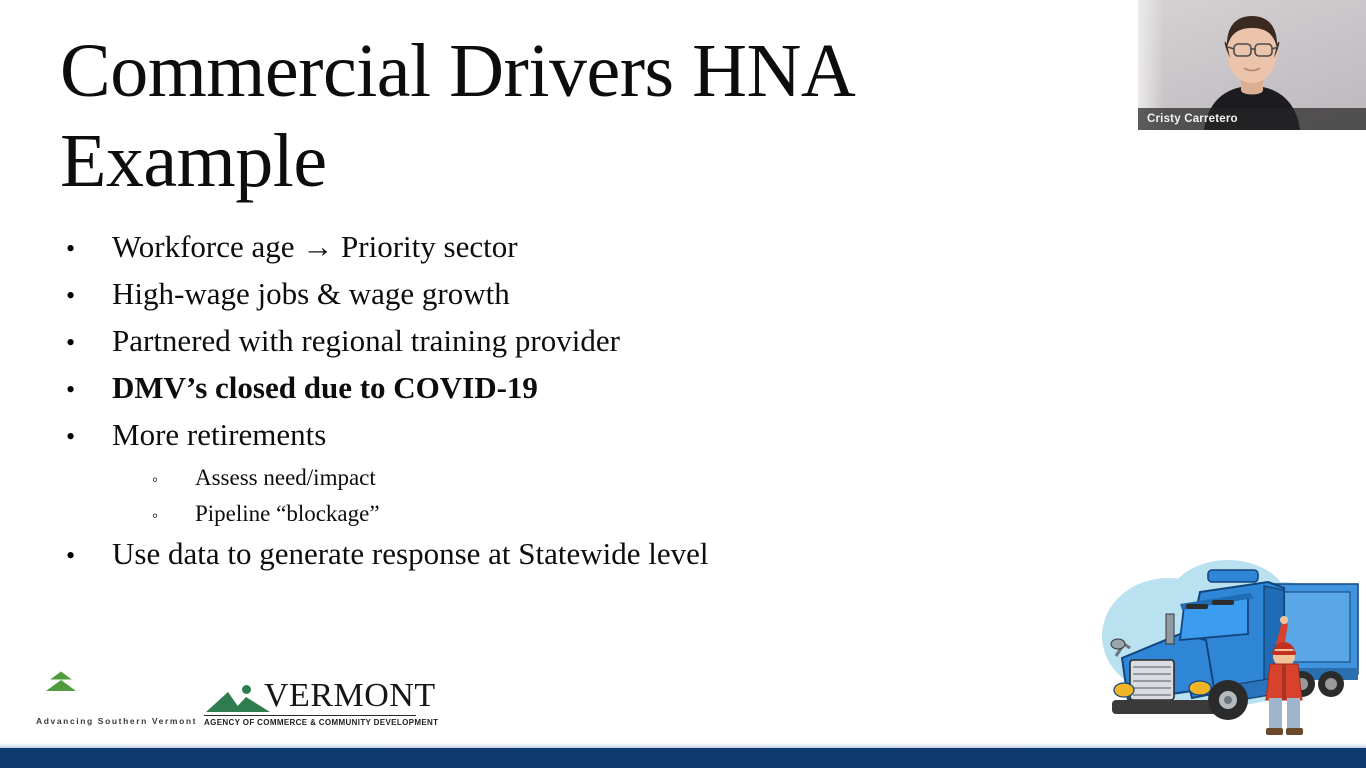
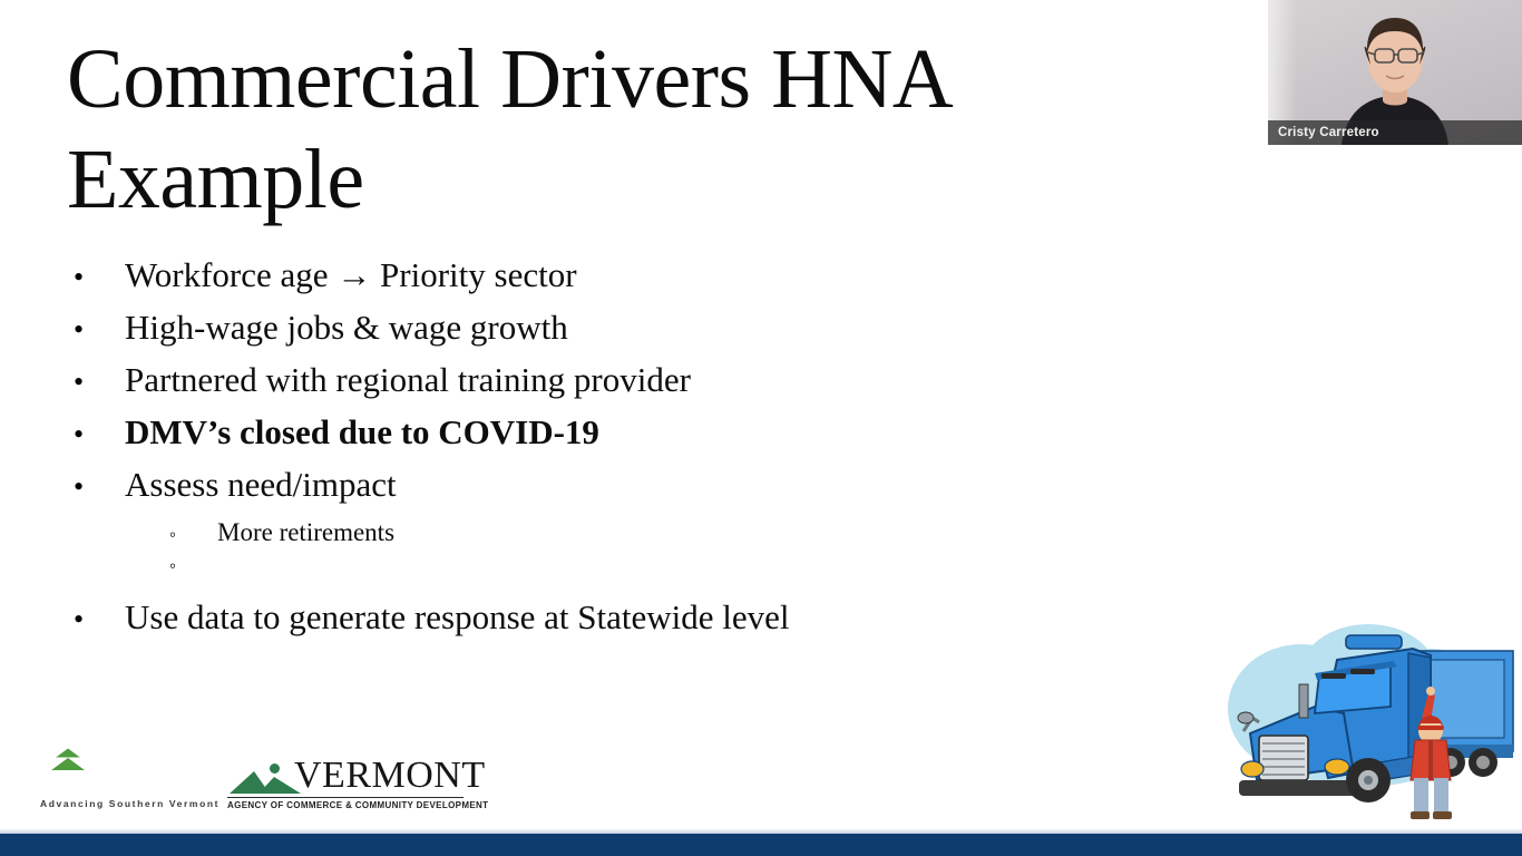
  Commercial Drivers HNA Example
  •
  Workforce age → Priority sector
  •
  High-wage jobs & wage growth
  •
  Partnered with regional training provider
  •
  DMV’s closed due to COVID-19
  •
- More retirements
+ Assess need/impact
  ◦
- Assess need/impact
+ More retirements
  ◦
- Pipeline “blockage”
  •
  Use data to generate response at Statewide level
  Advancing Southern Vermont
  VERMONT
  AGENCY OF COMMERCE & COMMUNITY DEVELOPMENT
  Cristy Carretero
